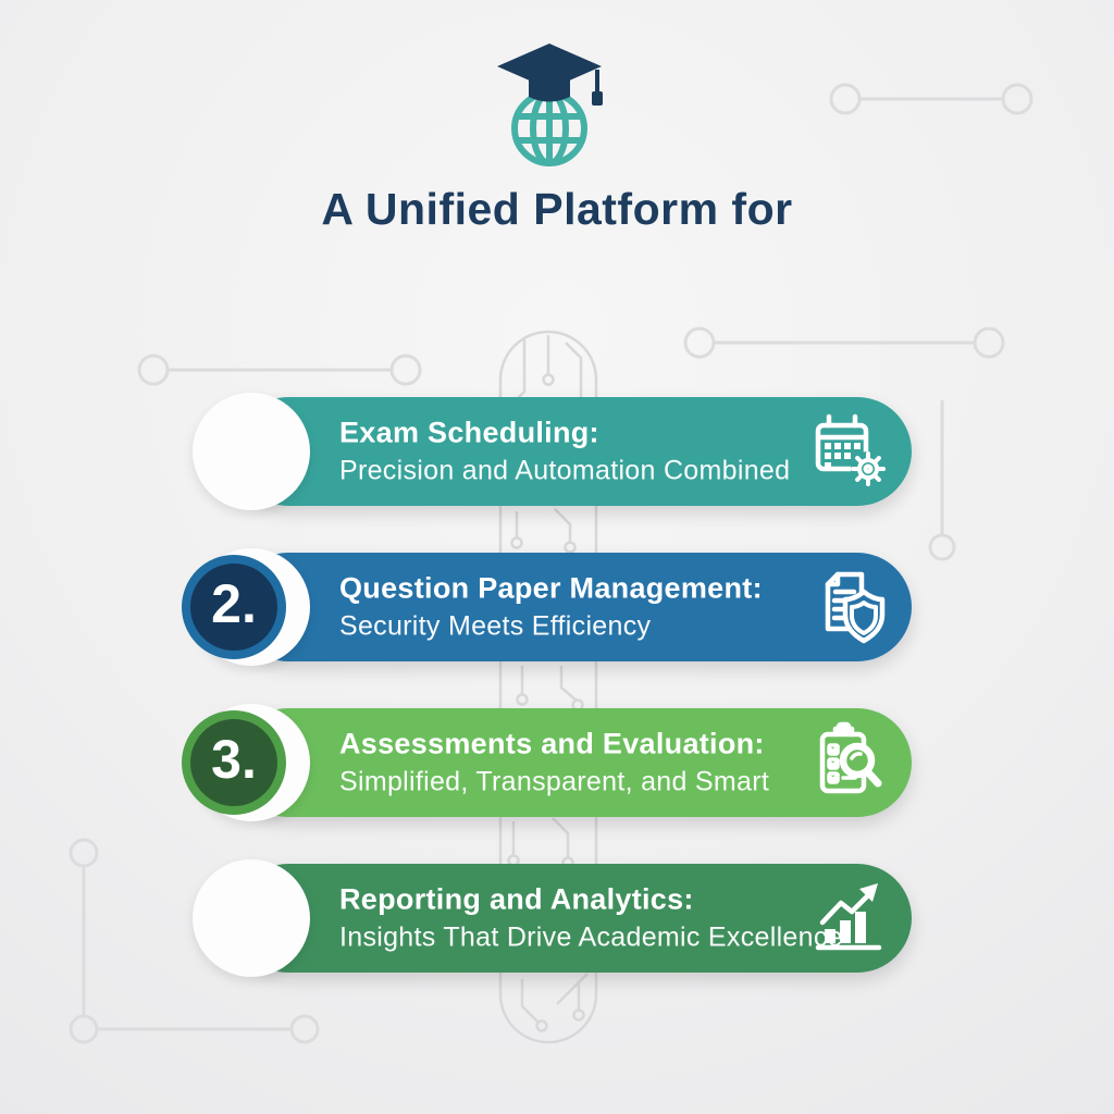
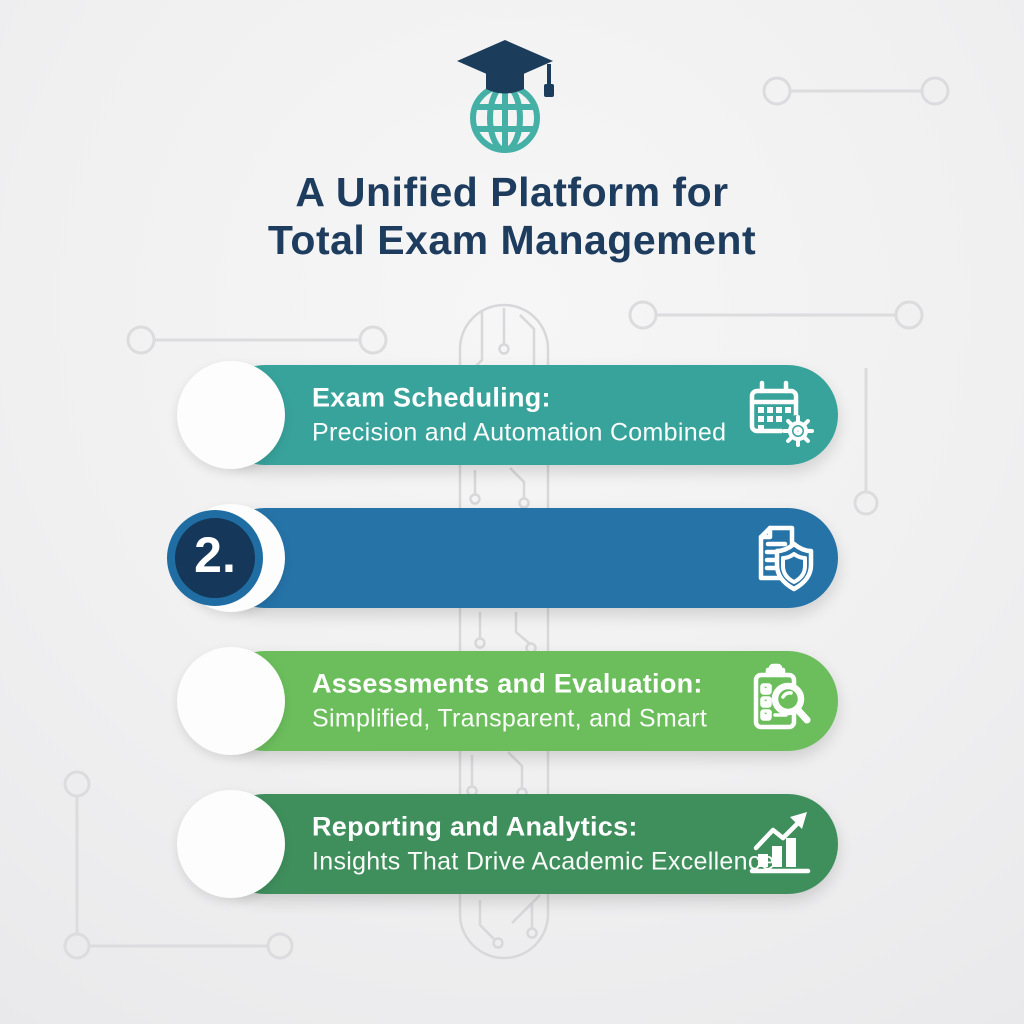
  A Unified Platform for
+ Total Exam Management
  Exam Scheduling:
  Precision and Automation Combined
  2.
- Question Paper Management:
- Security Meets Efficiency
- 3.
  Assessments and Evaluation:
  Simplified, Transparent, and Smart
  Reporting and Analytics:
  Insights That Drive Academic Excellenc
